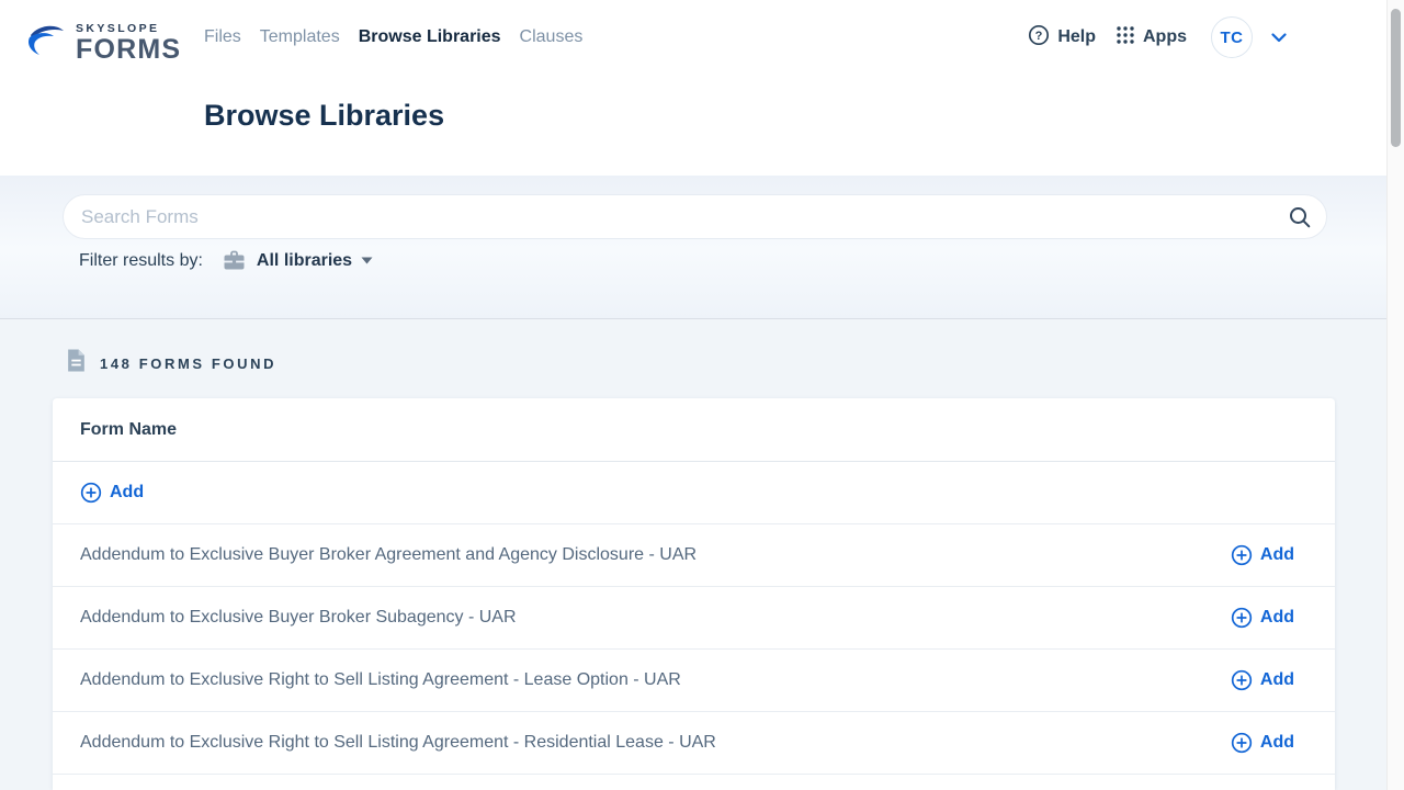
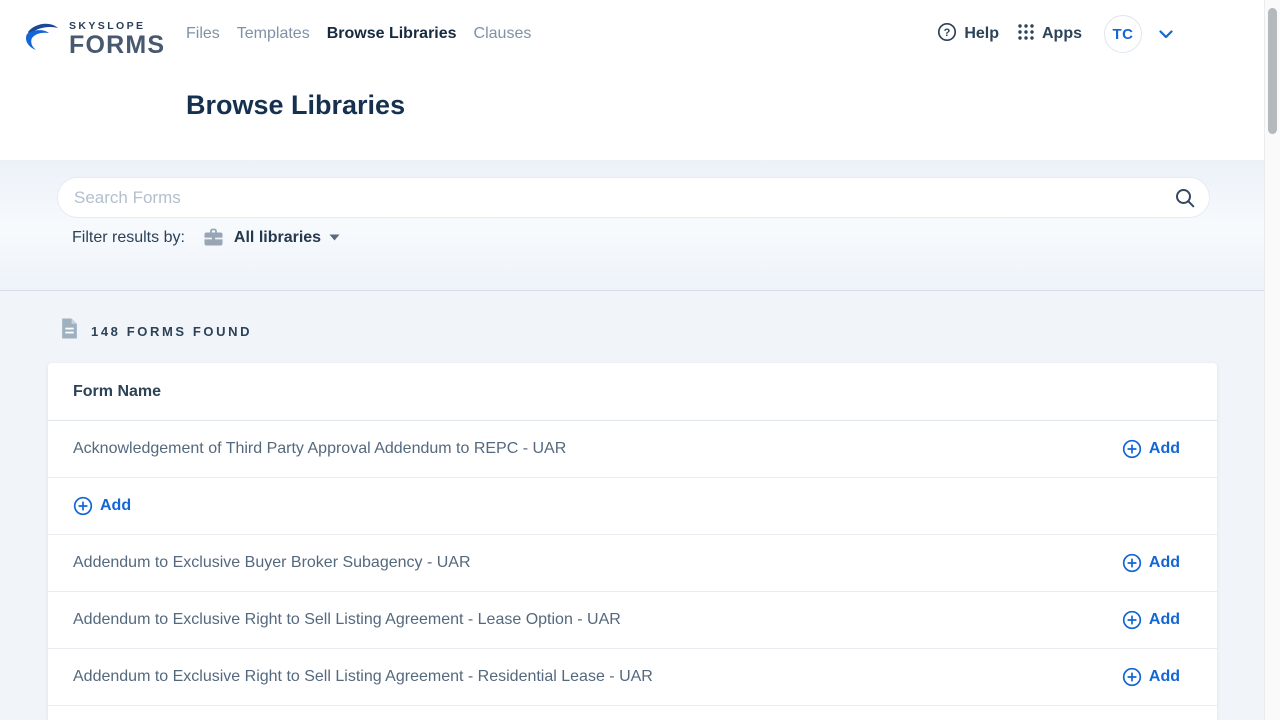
  SKYSLOPE
  FORMS
  Files
  Templates
  Browse Libraries
  Clauses
  ?
  Help
  Apps
  TC
  Browse Libraries
  Search Forms
  Filter results by:
  All libraries
  148 FORMS FOUND
  Form Name
+ Acknowledgement of Third Party Approval Addendum to REPC - UAR
  Add
- Addendum to Exclusive Buyer Broker Agreement and Agency Disclosure - UAR
  Add
  Addendum to Exclusive Buyer Broker Subagency - UAR
  Add
  Addendum to Exclusive Right to Sell Listing Agreement - Lease Option - UAR
  Add
  Addendum to Exclusive Right to Sell Listing Agreement - Residential Lease - UAR
  Add
